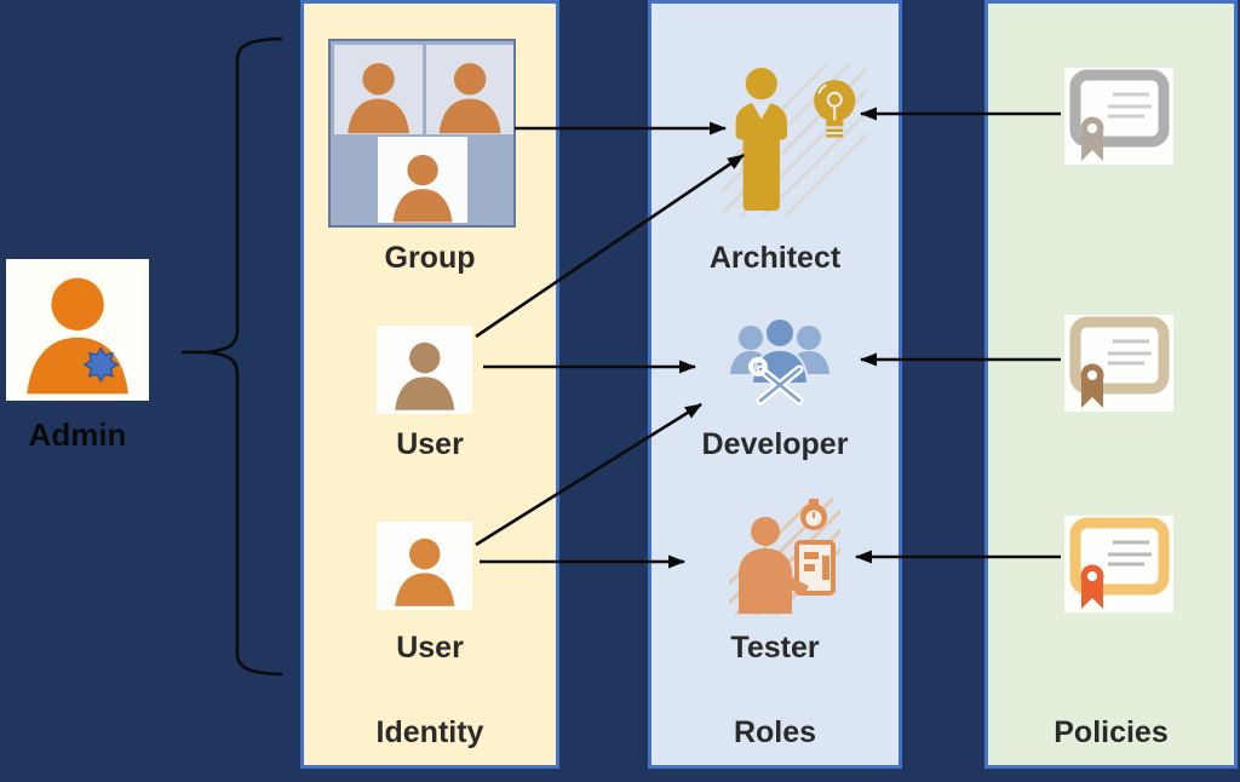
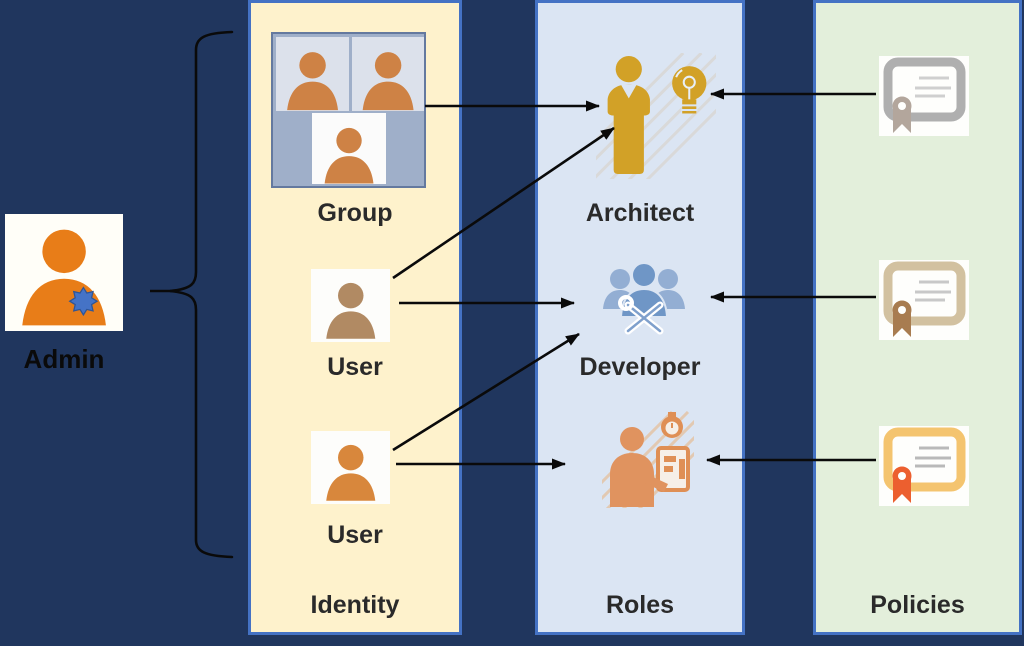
  Admin
  Group
  User
  User
  Identity
  Architect
  Developer
- Tester
  Roles
  Policies
